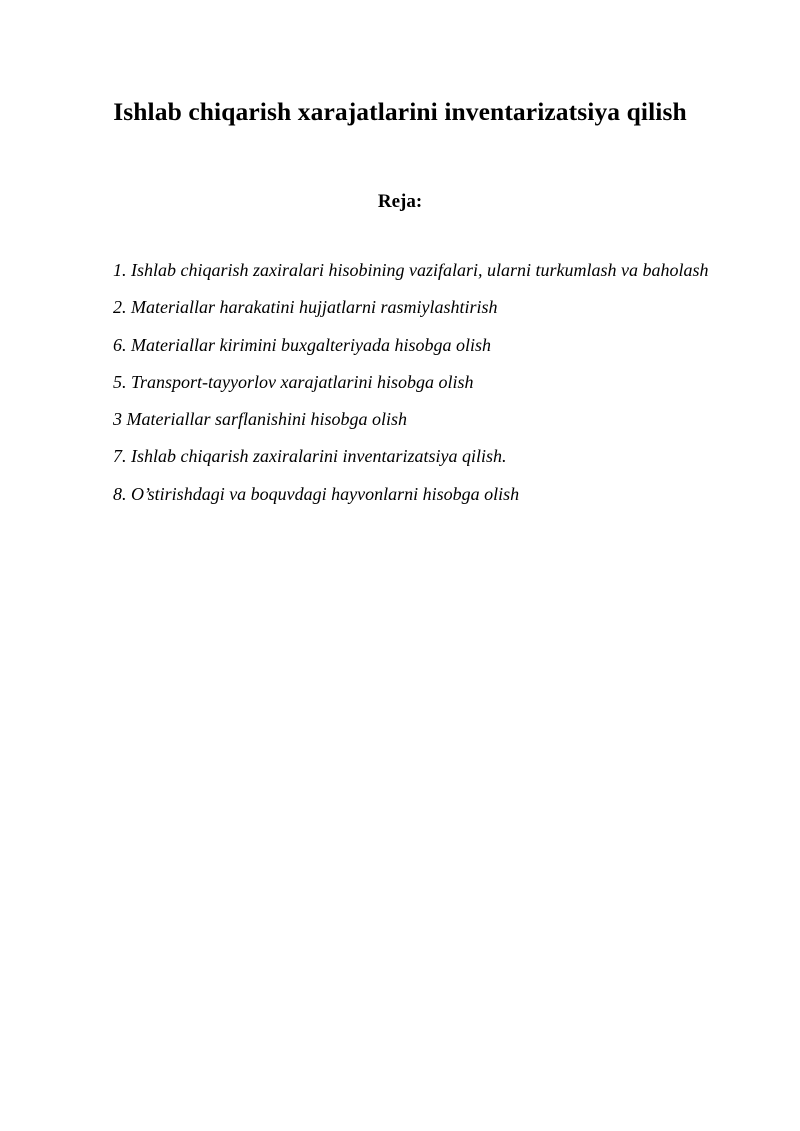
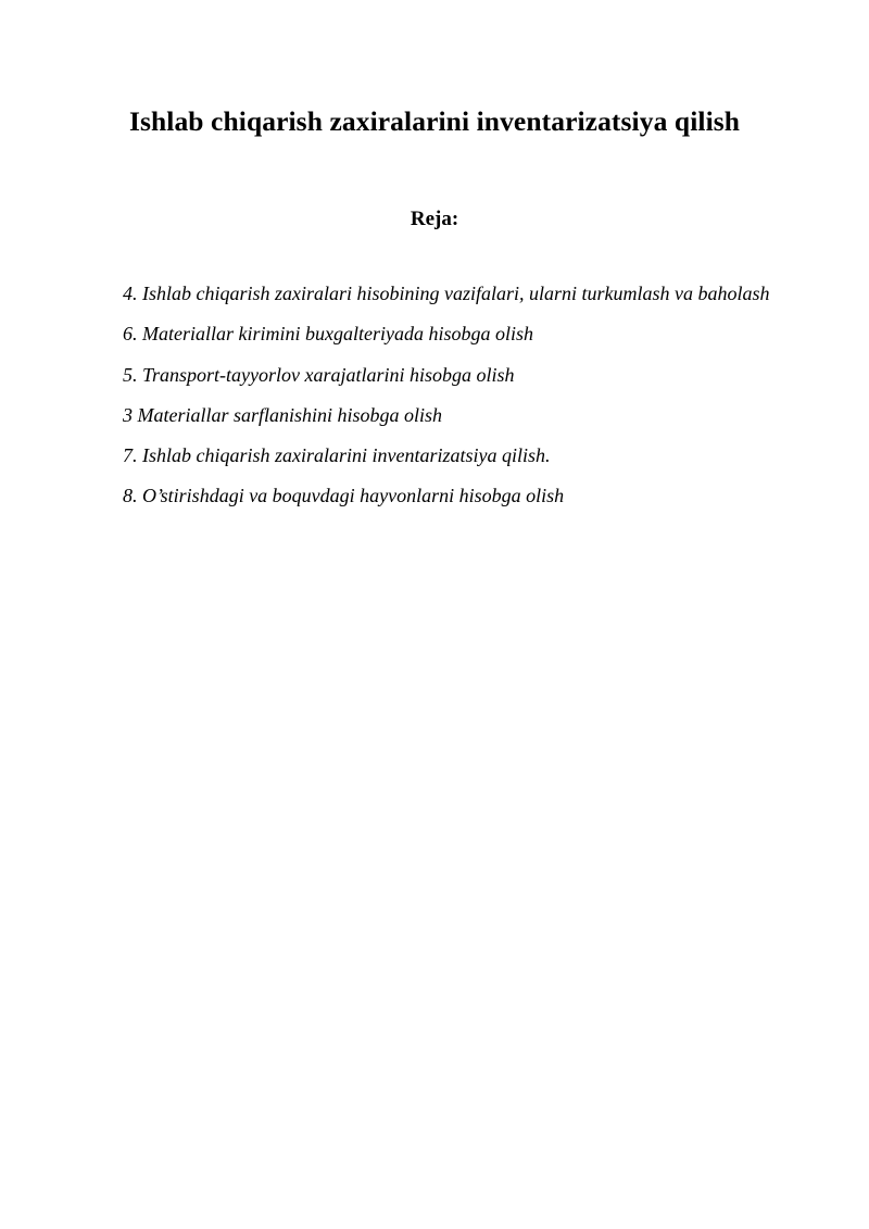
- Ishlab chiqarish xarajatlarini inventarizatsiya qilish
+ Ishlab chiqarish zaxiralarini inventarizatsiya qilish
  Reja:
- 1. Ishlab chiqarish zaxiralari hisobining vazifalari, ularni turkumlash va baholash
+ 4. Ishlab chiqarish zaxiralari hisobining vazifalari, ularni turkumlash va baholash
- 2. Materiallar harakatini hujjatlarni rasmiylashtirish
  6. Materiallar kirimini buxgalteriyada hisobga olish
  5. Transport-tayyorlov xarajatlarini hisobga olish
  3 Materiallar sarflanishini hisobga olish
  7. Ishlab chiqarish zaxiralarini inventarizatsiya qilish.
  8. O’stirishdagi va boquvdagi hayvonlarni hisobga olish
